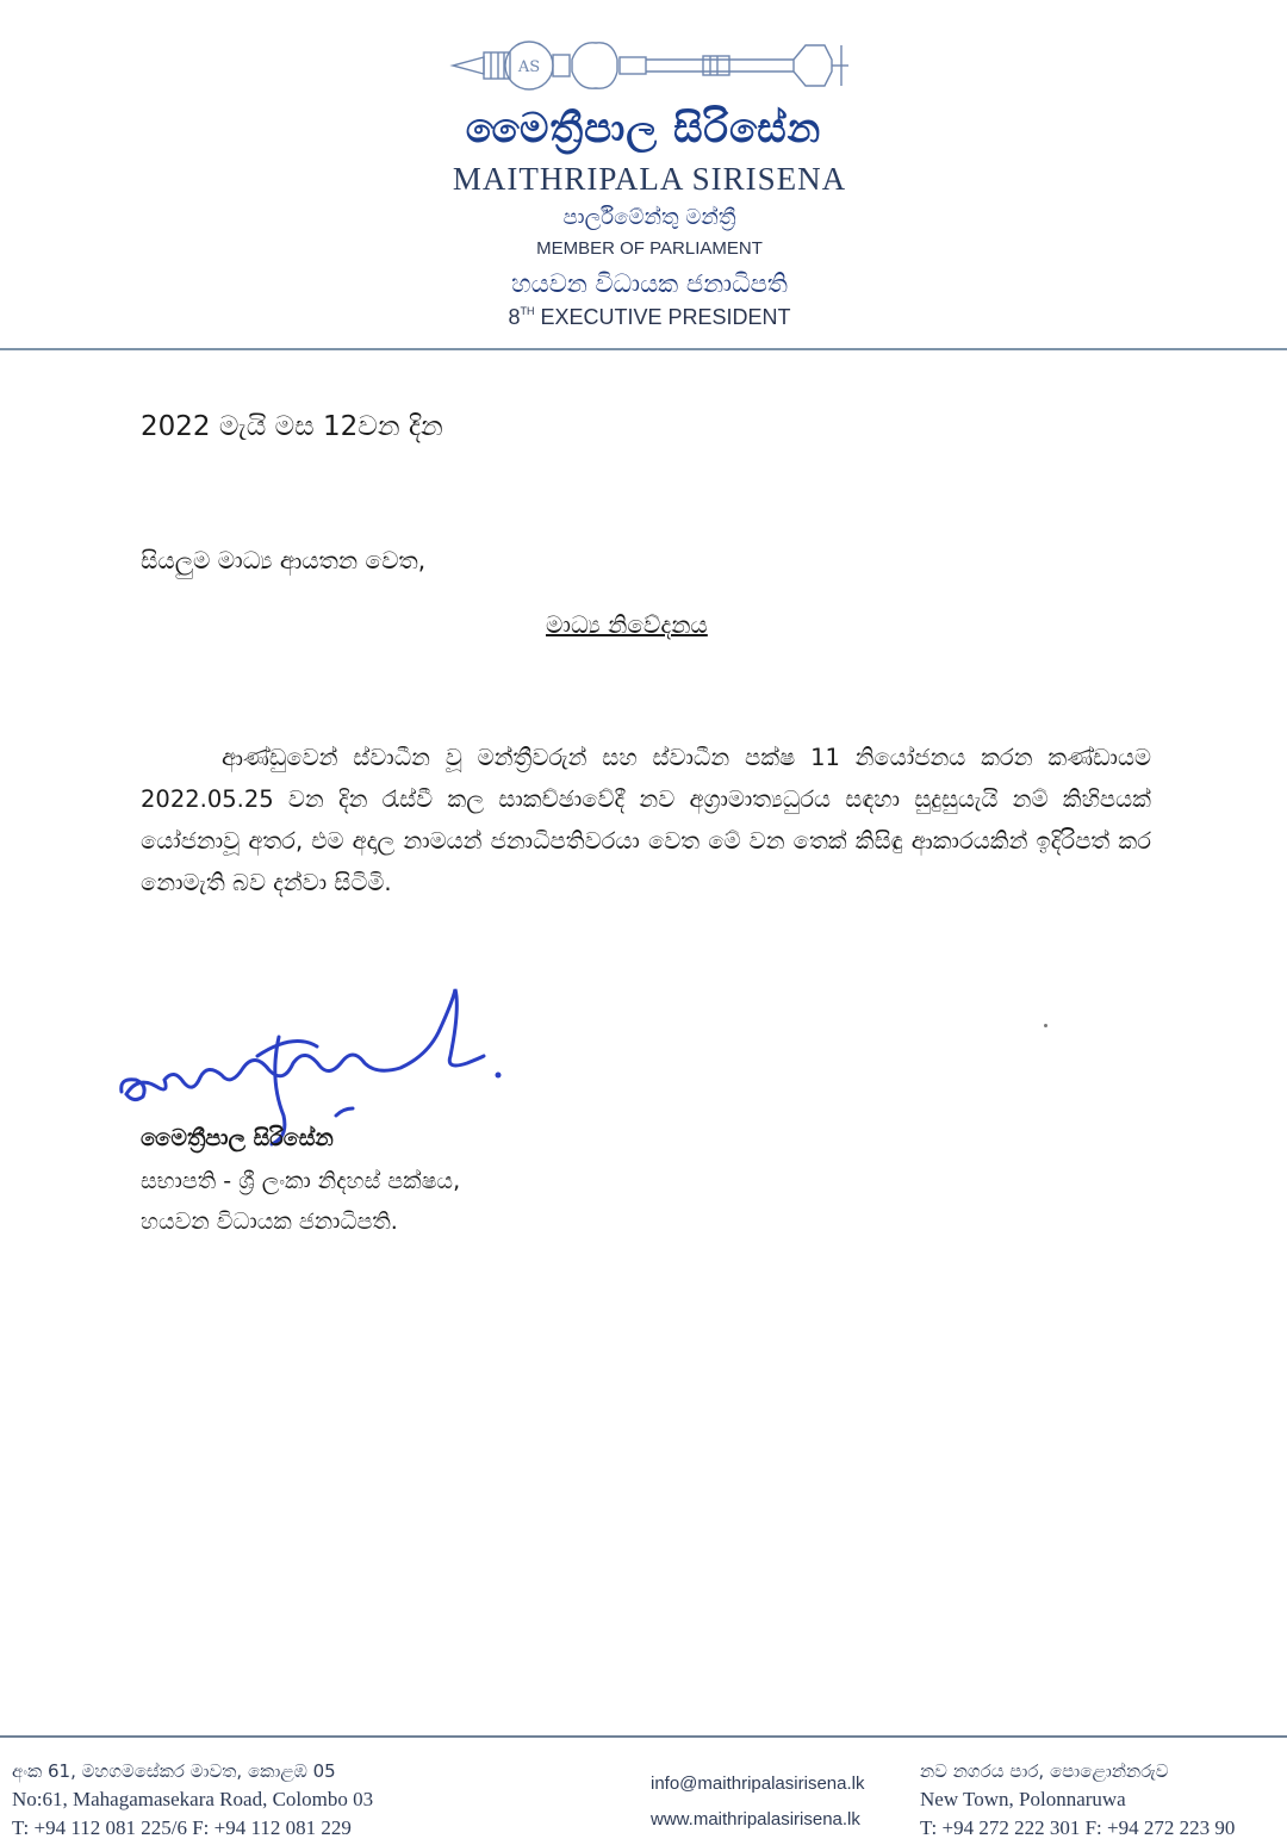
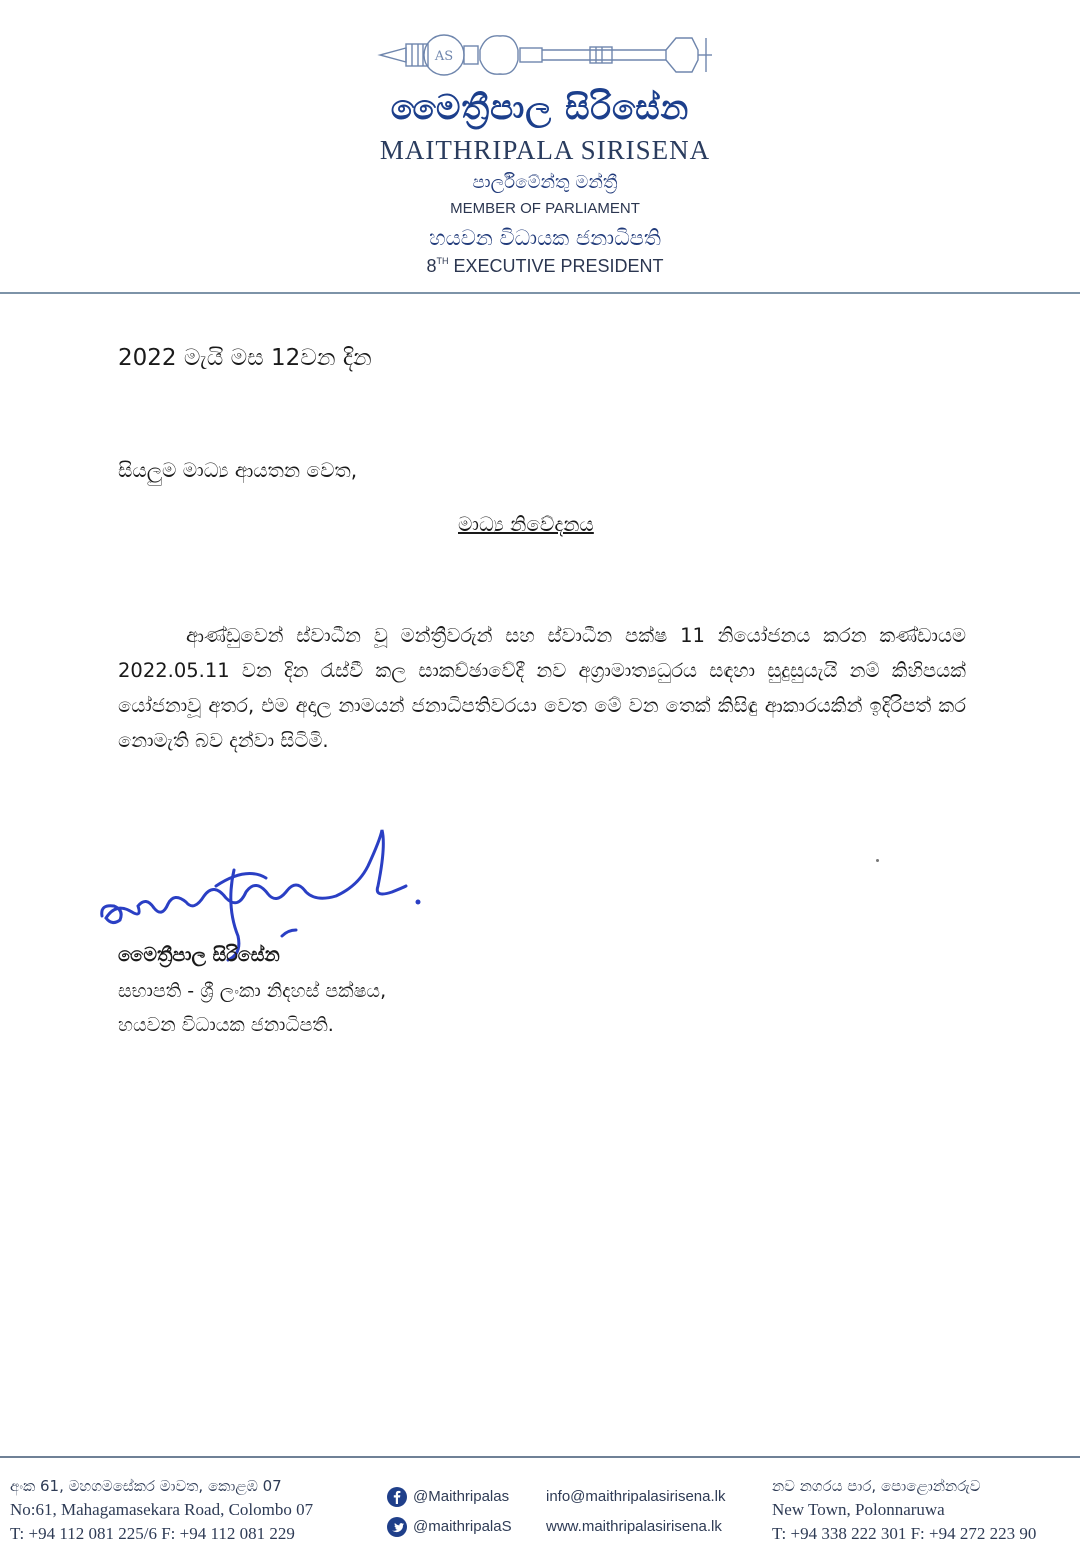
  AS
  මෛත්‍රීපාල සිරිසේන
  MAITHRIPALA SIRISENA
  පාර්ලිමේන්තු මන්ත්‍රී
  MEMBER OF PARLIAMENT
  හයවන විධායක ජනාධිපති
  8TH EXECUTIVE PRESIDENT
  2022 මැයි මස 12වන දින
  සියලුම මාධ්‍ය ආයතන වෙත,
  මාධ්‍ය නිවේදනය
- ආණ්ඩුවෙන් ස්වාධීන වූ මන්ත්‍රීවරුන් සහ ස්වාධීන පක්ෂ 11 නියෝජනය කරන කණ්ඩායම 2022.05.25 වන දින රැස්වී කල සාකච්ඡාවේදී නව අග්‍රාමාත්‍යධුරය සඳහා සුදුසුයැයි නම් කිහිපයක් යෝජනාවූ අතර, එම අදාල නාමයන් ජනාධිපතිවරයා වෙත මේ වන තෙක් කිසිඳු ආකාරයකින් ඉදිරිපත් කර නොමැති බව දන්වා සිටිමි.
+ ආණ්ඩුවෙන් ස්වාධීන වූ මන්ත්‍රීවරුන් සහ ස්වාධීන පක්ෂ 11 නියෝජනය කරන කණ්ඩායම 2022.05.11 වන දින රැස්වී කල සාකච්ඡාවේදී නව අග්‍රාමාත්‍යධුරය සඳහා සුදුසුයැයි නම් කිහිපයක් යෝජනාවූ අතර, එම අදාල නාමයන් ජනාධිපතිවරයා වෙත මේ වන තෙක් කිසිඳු ආකාරයකින් ඉදිරිපත් කර නොමැති බව දන්වා සිටිමි.
  මෛත්‍රීපාල සිරිසේන
  සභාපති - ශ්‍රී ලංකා නිදහස් පක්ෂය,
  හයවන විධායක ජනාධිපති.
- අංක 61, මහගමසේකර මාවත, කොළඹ 05
+ අංක 61, මහගමසේකර මාවත, කොළඹ 07
- No:61, Mahagamasekara Road, Colombo 03
+ No:61, Mahagamasekara Road, Colombo 07
  T: +94 112 081 225/6 F: +94 112 081 229
+ @Maithripalas
+ @maithripalaS
  info@maithripalasirisena.lk
  www.maithripalasirisena.lk
  නව නගරය පාර, පොළොන්නරුව
  New Town, Polonnaruwa
- T: +94 272 222 301 F: +94 272 223 90
+ T: +94 338 222 301 F: +94 272 223 90
